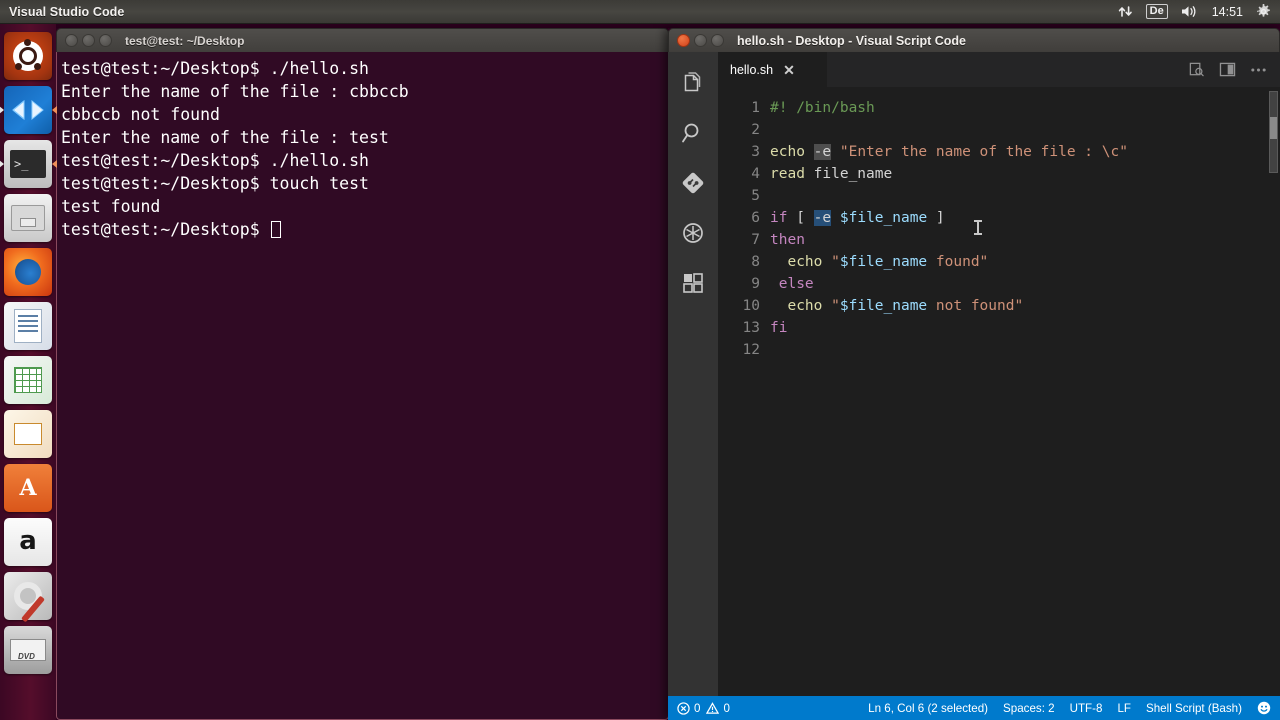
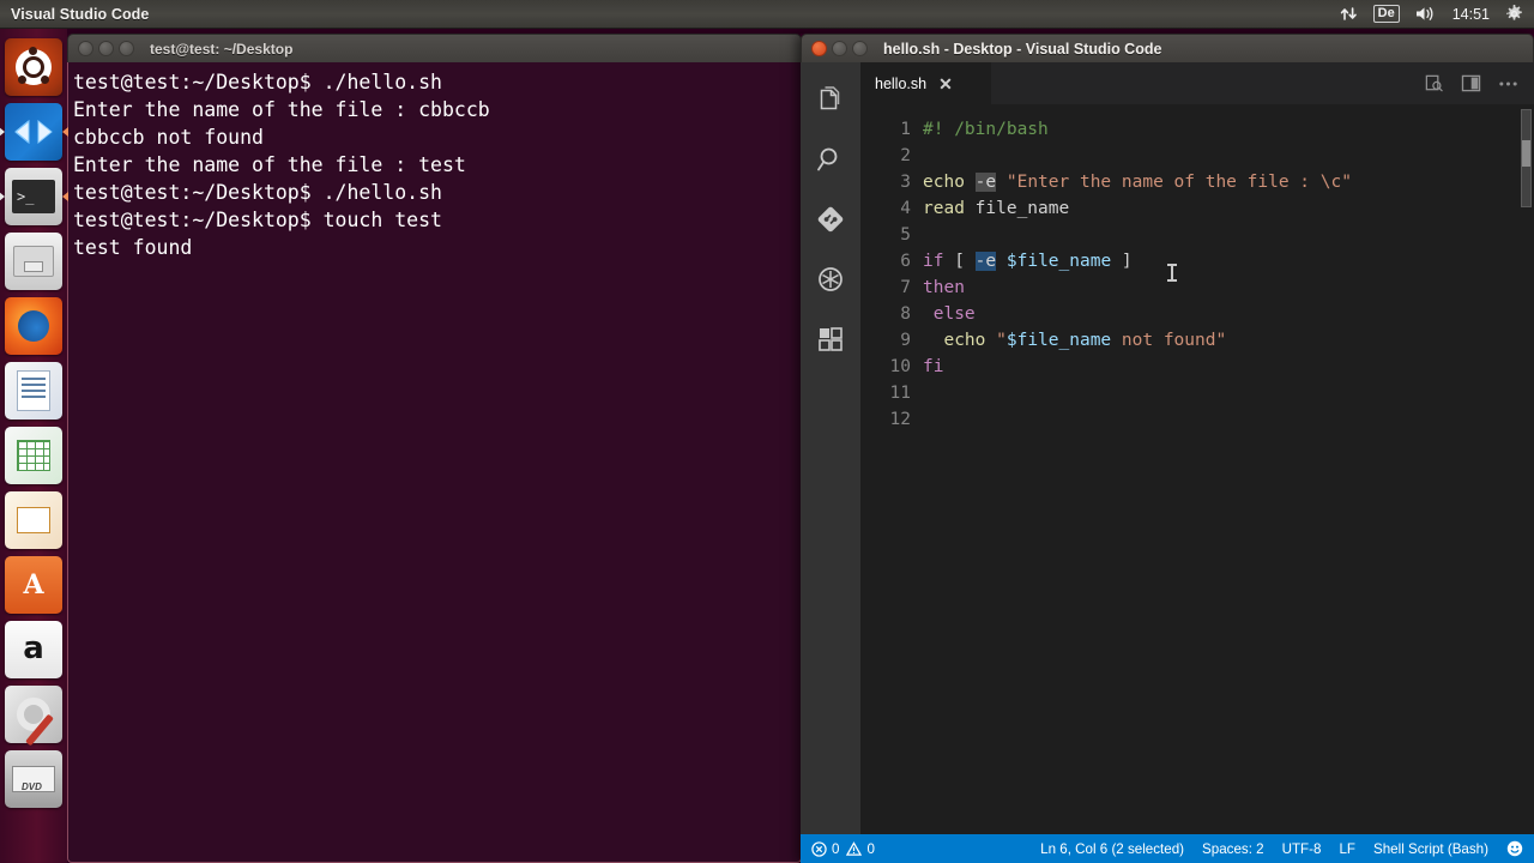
  Visual Studio Code
  De
  14:51
  >_
  A
  a
  test@test: ~/Desktop
  test@test:~/Desktop$ ./hello.sh
  Enter the name of the file : cbbccb
  cbbccb not found
  Enter the name of the file : test
  test@test:~/Desktop$ ./hello.sh
  test@test:~/Desktop$ touch test
  test found
- test@test:~/Desktop$
- hello.sh - Desktop - Visual Script Code
+ hello.sh - Desktop - Visual Studio Code
  hello.sh
  ✕
  1
  2
  3
  4
  5
  6
  7
  8
  9
  10
- 13
+ 11
  12
  #! /bin/bash
  echo -e "Enter the name of the file : \c"
  read file_name
  if [ -e $file_name ]
  then
- echo "$file_name found"
  else
  echo "$file_name not found"
  fi
  0
  0
  Ln 6, Col 6 (2 selected)
  Spaces: 2
  UTF-8
  LF
  Shell Script (Bash)
